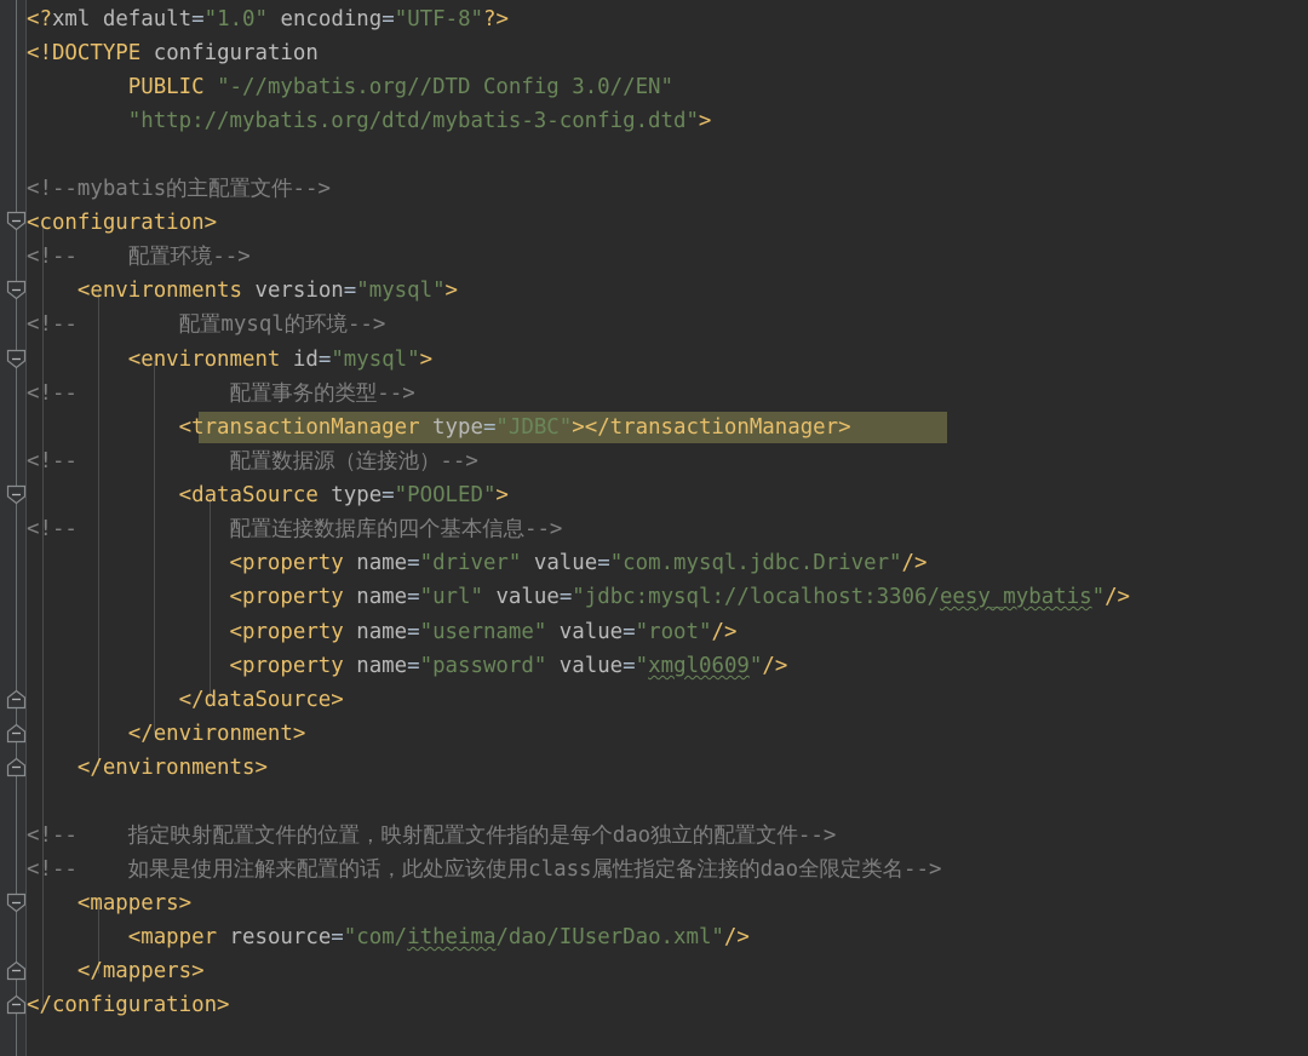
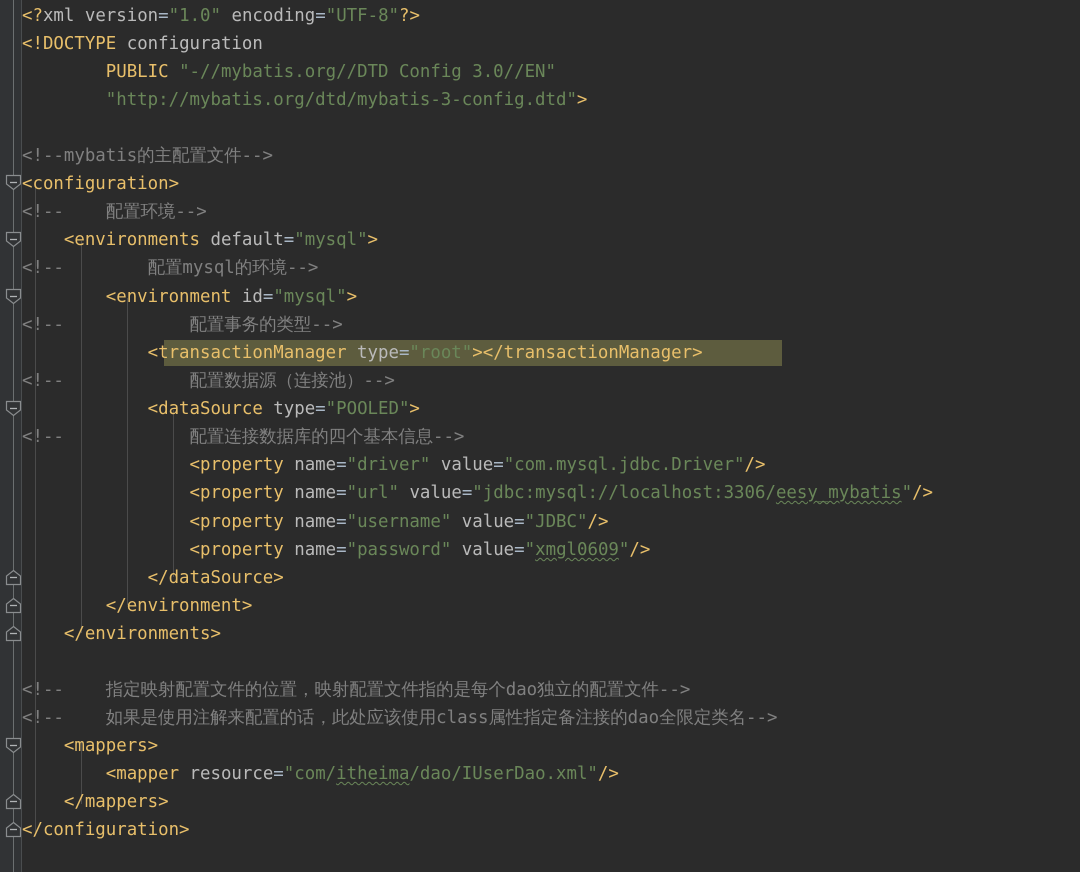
- <?xml default="1.0" encoding="UTF-8"?>
+ <?xml version="1.0" encoding="UTF-8"?>
  <!DOCTYPE configuration
  PUBLIC "-//mybatis.org//DTD Config 3.0//EN"
  "http://mybatis.org/dtd/mybatis-3-config.dtd">
  <!--mybatis的主配置文件-->
  <configuration>
  <!-- 配置环境-->
- <environments version="mysql">
+ <environments default="mysql">
  <!-- 配置mysql的环境-->
  <environment id="mysql">
  <!-- 配置事务的类型-->
- <transactionManager type="JDBC"></transactionManager>
+ <transactionManager type="root"></transactionManager>
  <!-- 配置数据源（连接池）-->
  <dataSource type="POOLED">
  <!-- 配置连接数据库的四个基本信息-->
  <property name="driver" value="com.mysql.jdbc.Driver"/>
  <property name="url" value="jdbc:mysql://localhost:3306/eesy_mybatis"/>
- <property name="username" value="root"/>
+ <property name="username" value="JDBC"/>
  <property name="password" value="xmgl0609"/>
  </dataSource>
  </environment>
  </environments>
  <!-- 指定映射配置文件的位置，映射配置文件指的是每个dao独立的配置文件-->
  <!-- 如果是使用注解来配置的话，此处应该使用class属性指定备注接的dao全限定类名-->
  <mappers>
  <mapper resource="com/itheima/dao/IUserDao.xml"/>
  </mappers>
  </configuration>
